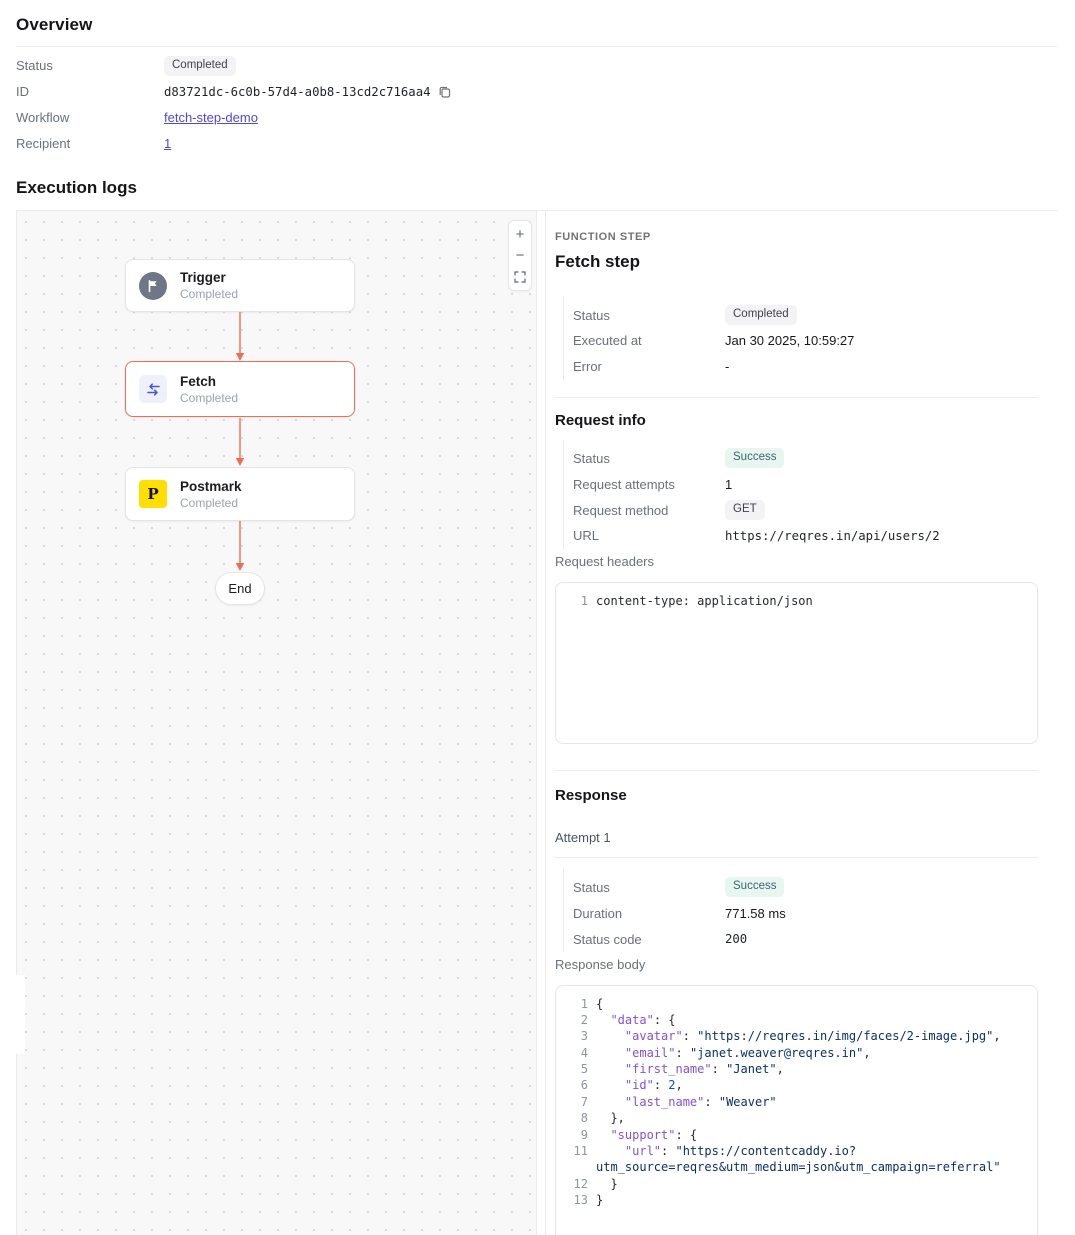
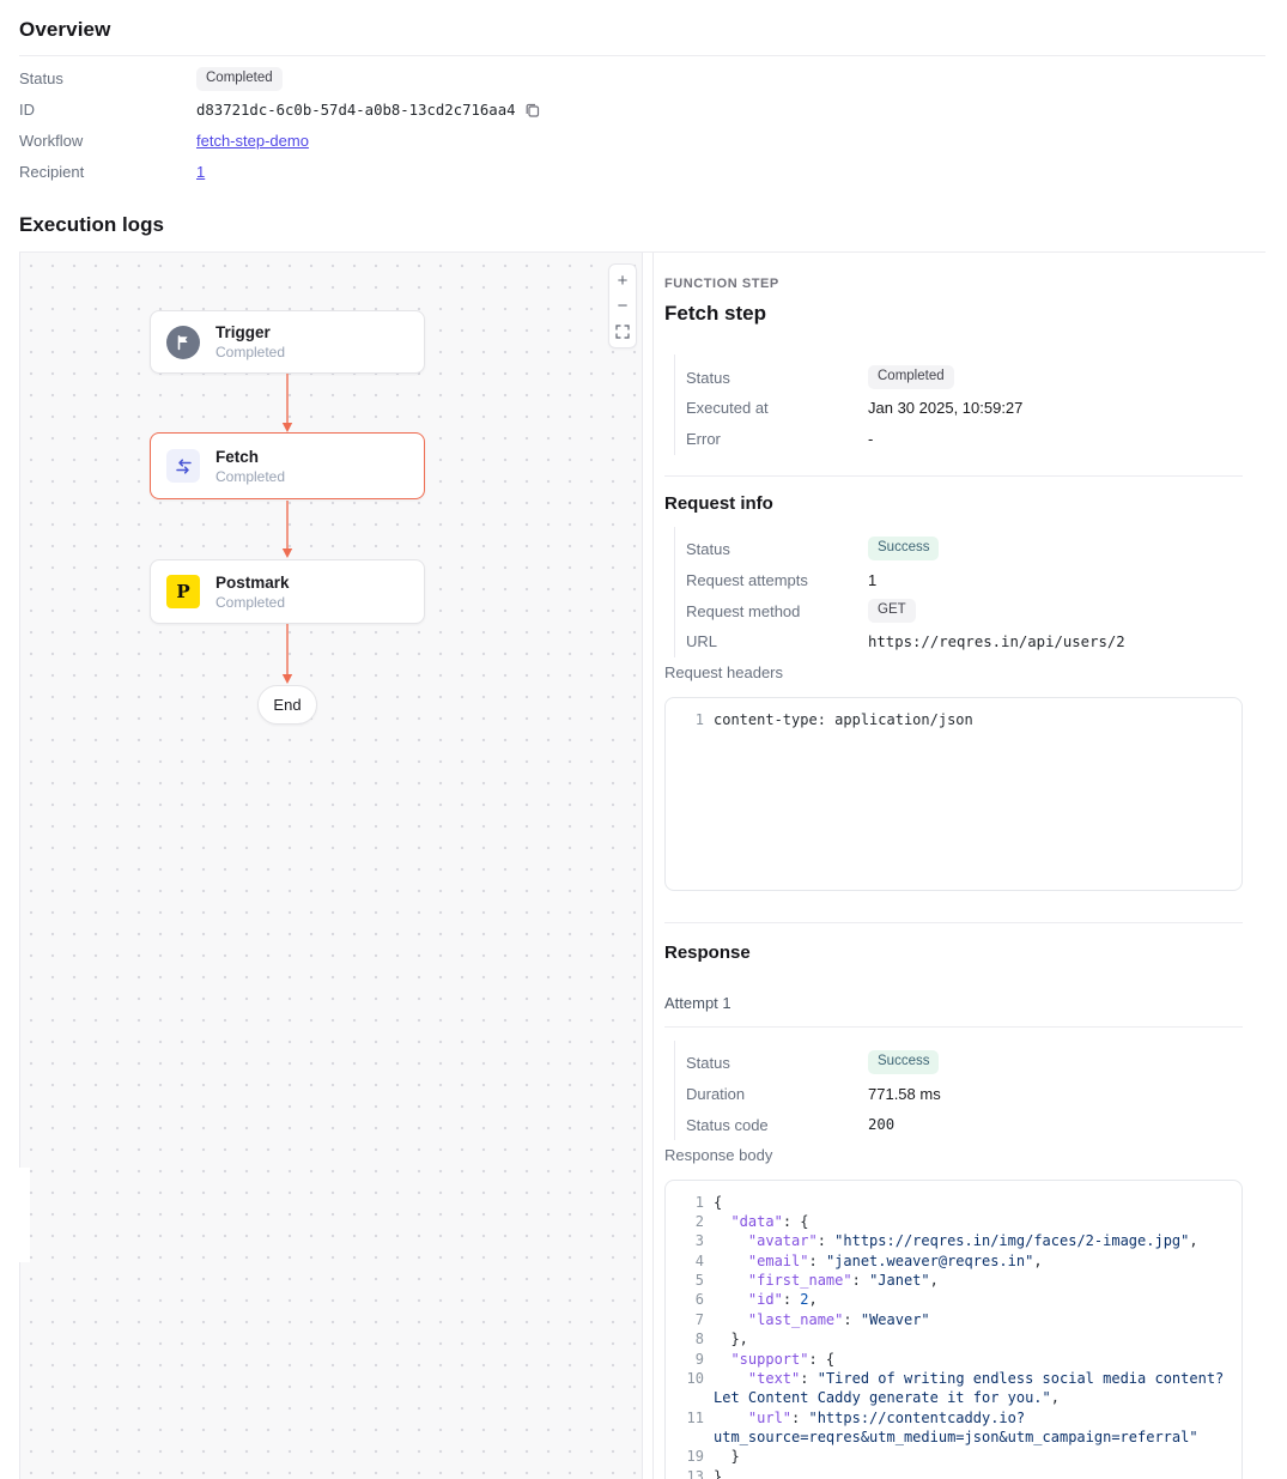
  Overview
  Status
  Completed
  ID
  d83721dc-6c0b-57d4-a0b8-13cd2c716aa4
  Workflow
  fetch-step-demo
  Recipient
  1
  Execution logs
  Trigger
  Completed
  Fetch
  Completed
  P
  Postmark
  Completed
  End
  +
  −
  FUNCTION STEP
  Fetch step
  Status
  Completed
  Executed at
  Jan 30 2025, 10:59:27
  Error
  -
  Request info
  Status
  Success
  Request attempts
  1
  Request method
  GET
  URL
  https://reqres.in/api/users/2
  Request headers
  1
  content-type: application/json
  Response
  Attempt 1
  Status
  Success
  Duration
  771.58 ms
  Status code
  200
  Response body
  1
  {
  2
  "data": {
  3
  "avatar": "https://reqres.in/img/faces/2-image.jpg",
  4
  "email": "janet.weaver@reqres.in",
  5
  "first_name": "Janet",
  6
  "id": 2,
  7
  "last_name": "Weaver"
  8
  },
  9
  "support": {
+ 10
+ "text": "Tired of writing endless social media content? Let Content Caddy generate it for you.",
  11
  "url": "https://contentcaddy.io?utm_source=reqres&utm_medium=json&utm_campaign=referral"
- 12
+ 19
  }
  13
  }
